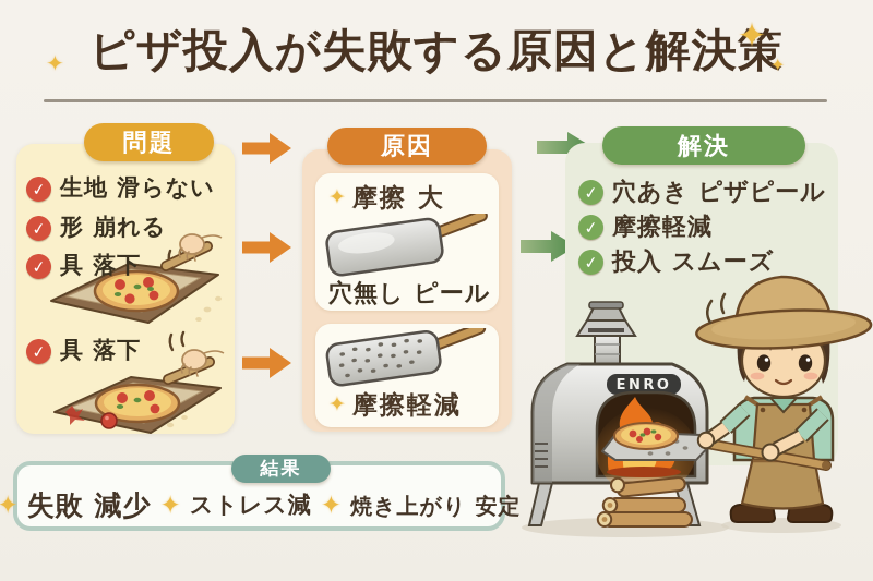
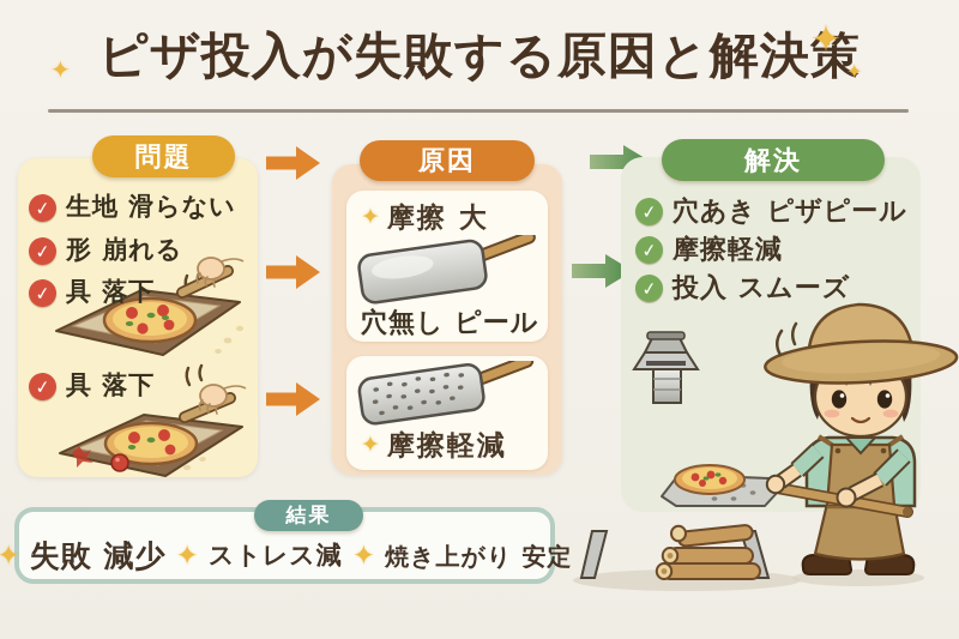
  ✦
  ピザ投入が失敗する原因と解決策
  ✦
  ✦
  問題
  生地 滑らない
  形 崩れる
  具 落下
  具 落下
  原因
  ✦
  摩擦 大
  穴無し ピール
  ✦
  摩擦軽減
  解決
  穴あき ピザピール
  摩擦軽減
  投入 スムーズ
  結果
  ✦
  失敗 減少
  ✦
  ストレス減
  ✦
  焼き上がり 安定
- ENRO
